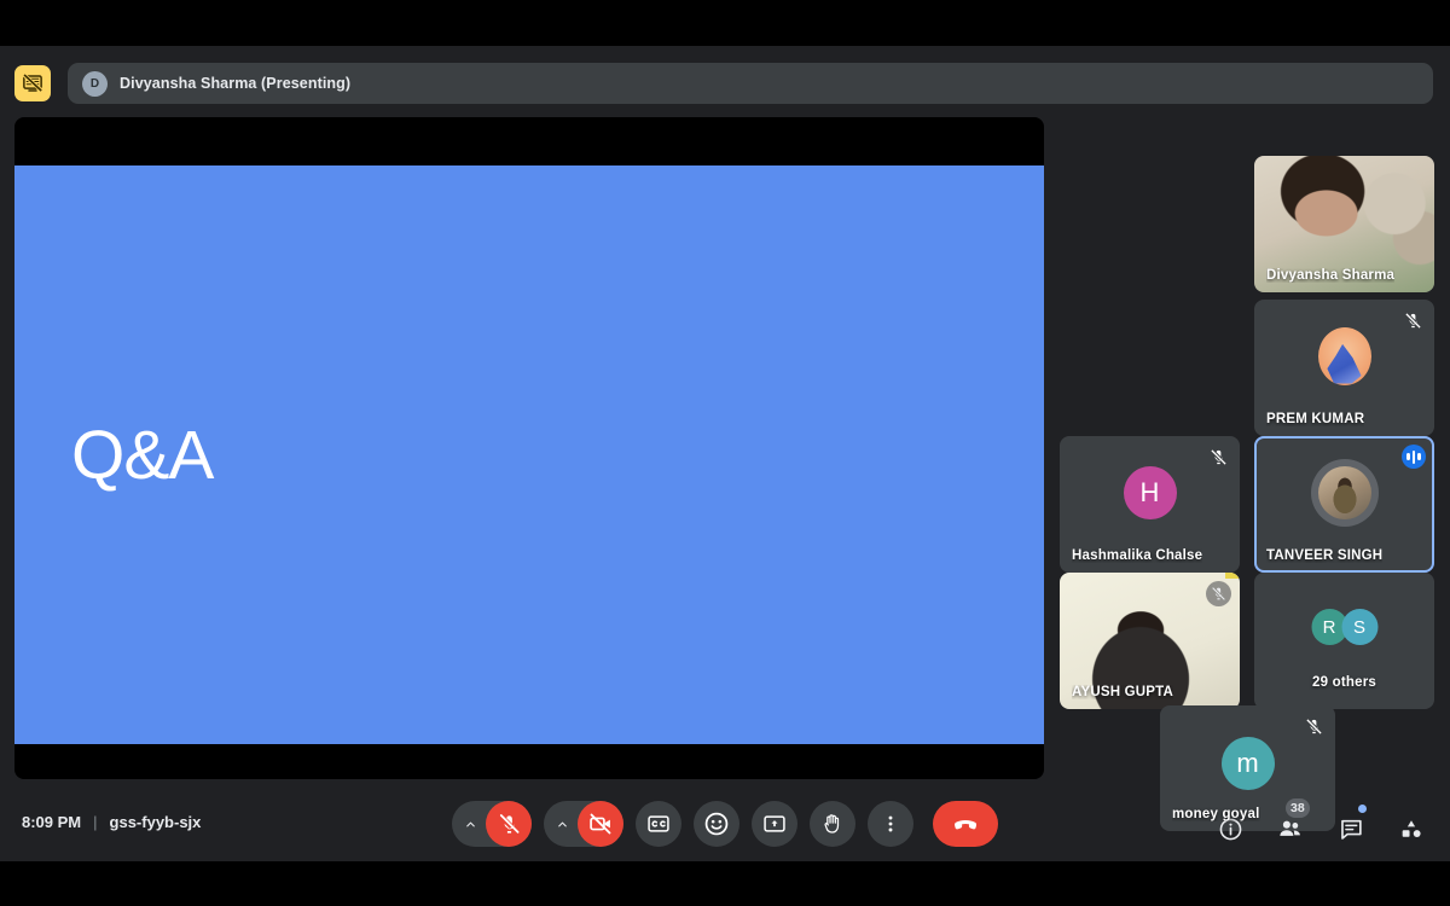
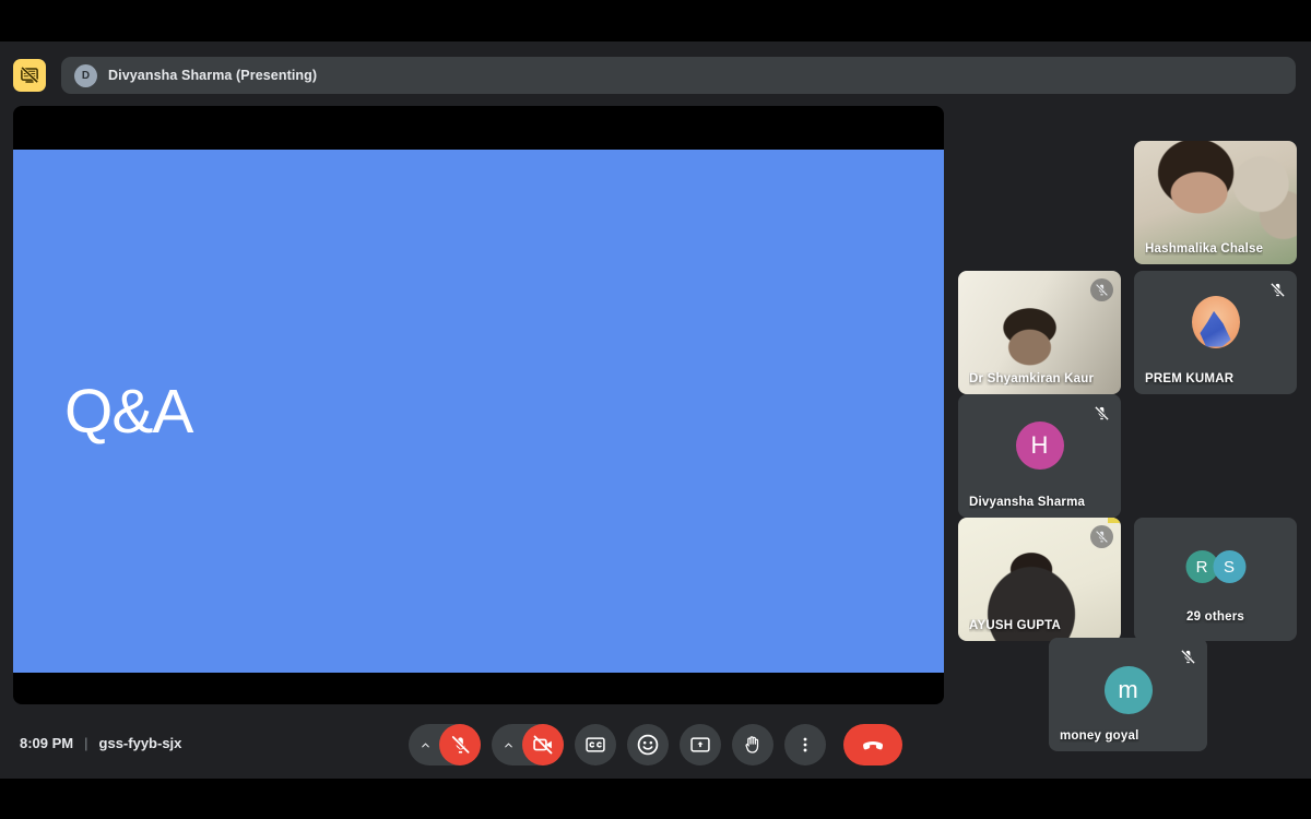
  D
  Divyansha Sharma (Presenting)
  Q&A
- Divyansha Sharma
+ Hashmalika Chalse
+ Dr Shyamkiran Kaur
  PREM KUMAR
  H
- Hashmalika Chalse
+ Divyansha Sharma
- TANVEER SINGH
  AYUSH GUPTA
  R
  S
  29 others
  m
  money goyal
  8:09 PM
  |
  gss-fyyb-sjx
- 38
